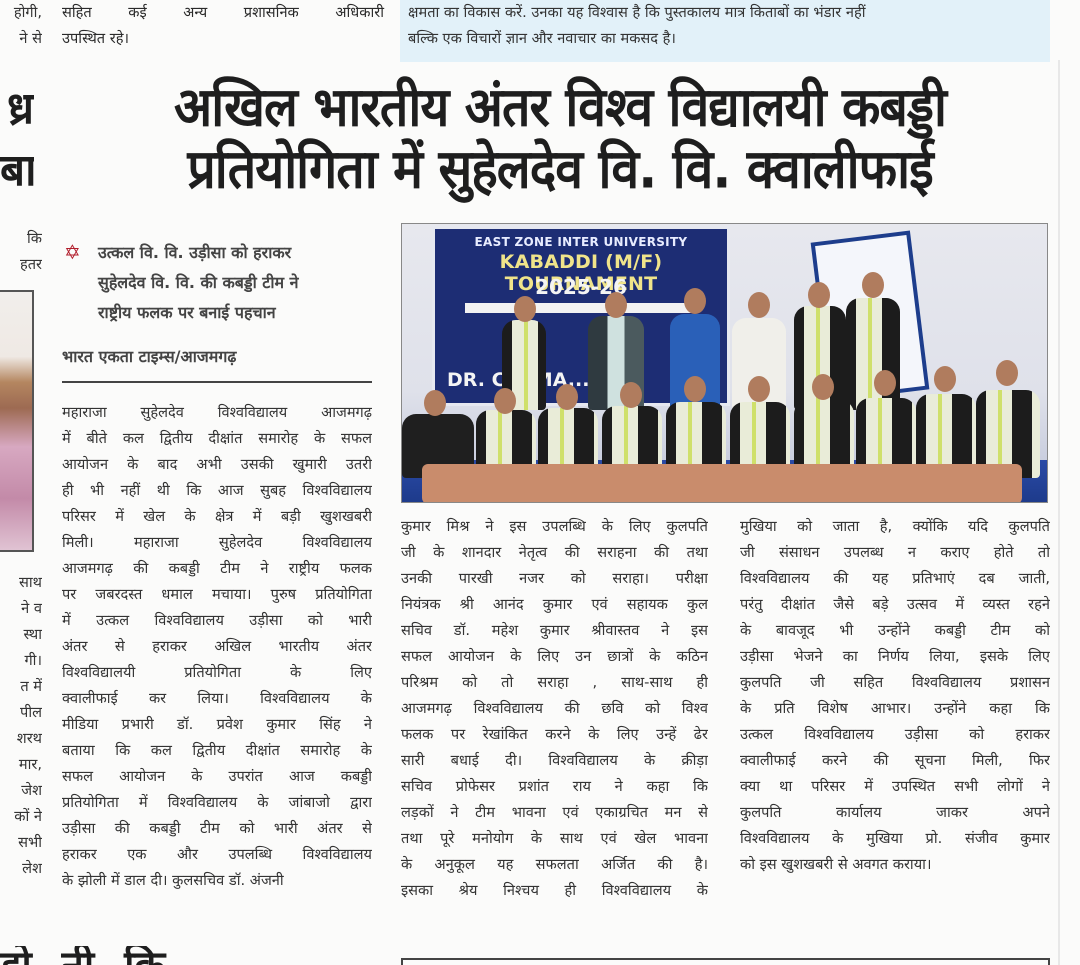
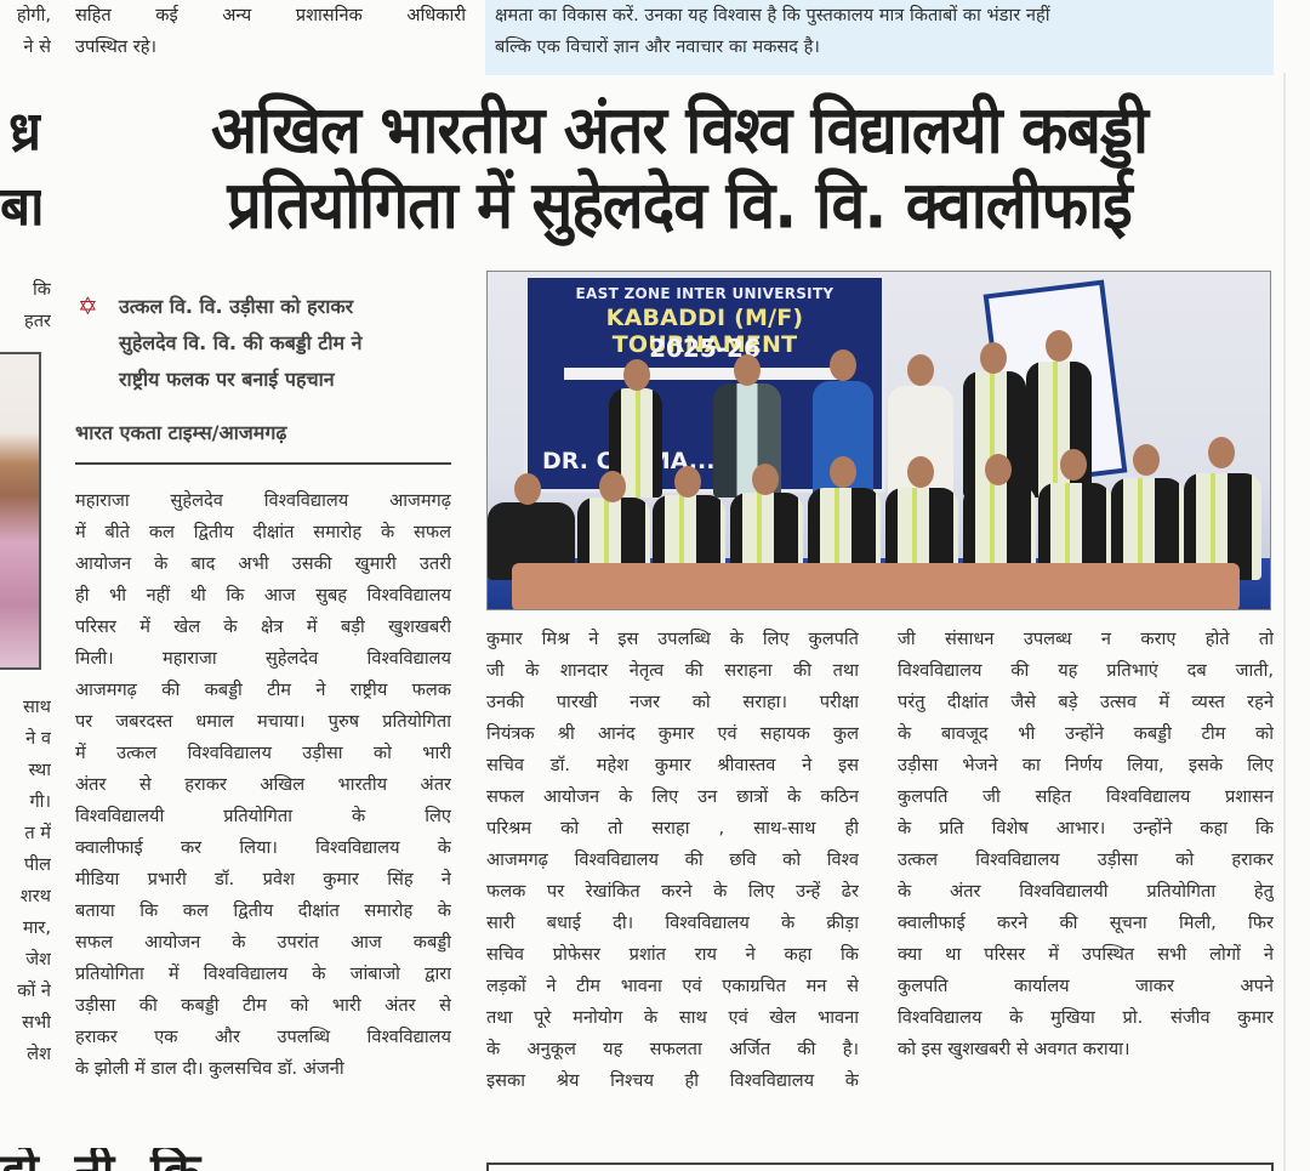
  होगी,
  ने से
  सहित कई अन्य प्रशासनिक अधिकारी
  उपस्थित रहे।
  क्षमता का विकास करें. उनका यह विश्वास है कि पुस्तकालय मात्र किताबों का भंडार नहीं
  बल्कि एक विचारों ज्ञान और नवाचार का मकसद है।
  ध्र
  बा
  अखिल भारतीय अंतर विश्व विद्यालयी कबड्डी
  प्रतियोगिता में सुहेलदेव वि. वि. क्वालीफाई
  कि
  हतर
  साथ
  ने व
  स्था
  गी।
  त में
  पील
  शरथ
  मार,
  जेश
  कों ने
  सभी
  लेश
  ✡
  उत्कल वि. वि. उड़ीसा को हराकर
  सुहेलदेव वि. वि. की कबड्डी टीम ने
  राष्ट्रीय फलक पर बनाई पहचान
  भारत एकता टाइम्स/आजमगढ़
  EAST ZONE INTER UNIVERSITY
  KABADDI (M/F) TOURNAMENT
  2025-26
  महाराजा सुहेलदेव विश्वविद्यालय आजमगढ़
  में बीते कल द्वितीय दीक्षांत समारोह के सफल
  आयोजन के बाद अभी उसकी खुमारी उतरी
  ही भी नहीं थी कि आज सुबह विश्वविद्यालय
  परिसर में खेल के क्षेत्र में बड़ी खुशखबरी
  मिली। महाराजा सुहेलदेव विश्वविद्यालय
  आजमगढ़ की कबड्डी टीम ने राष्ट्रीय फलक
  पर जबरदस्त धमाल मचाया। पुरुष प्रतियोगिता
  में उत्कल विश्वविद्यालय उड़ीसा को भारी
  अंतर से हराकर अखिल भारतीय अंतर
  विश्वविद्यालयी प्रतियोगिता के लिए
  क्वालीफाई कर लिया। विश्वविद्यालय के
  मीडिया प्रभारी डॉ. प्रवेश कुमार सिंह ने
  बताया कि कल द्वितीय दीक्षांत समारोह के
  सफल आयोजन के उपरांत आज कबड्डी
  प्रतियोगिता में विश्वविद्यालय के जांबाजो द्वारा
  उड़ीसा की कबड्डी टीम को भारी अंतर से
  हराकर एक और उपलब्धि विश्वविद्यालय
  के झोली में डाल दी। कुलसचिव डॉ. अंजनी
  कुमार मिश्र ने इस उपलब्धि के लिए कुलपति
  जी के शानदार नेतृत्व की सराहना की तथा
  उनकी पारखी नजर को सराहा। परीक्षा
  नियंत्रक श्री आनंद कुमार एवं सहायक कुल
  सचिव डॉ. महेश कुमार श्रीवास्तव ने इस
  सफल आयोजन के लिए उन छात्रों के कठिन
  परिश्रम को तो सराहा , साथ-साथ ही
  आजमगढ़ विश्वविद्यालय की छवि को विश्व
  फलक पर रेखांकित करने के लिए उन्हें ढेर
  सारी बधाई दी। विश्वविद्यालय के क्रीड़ा
  सचिव प्रोफेसर प्रशांत राय ने कहा कि
  लड़कों ने टीम भावना एवं एकाग्रचित मन से
  तथा पूरे मनोयोग के साथ एवं खेल भावना
  के अनुकूल यह सफलता अर्जित की है।
  इसका श्रेय निश्चय ही विश्वविद्यालय के
- मुखिया को जाता है, क्योंकि यदि कुलपति
  जी संसाधन उपलब्ध न कराए होते तो
  विश्वविद्यालय की यह प्रतिभाएं दब जाती,
  परंतु दीक्षांत जैसे बड़े उत्सव में व्यस्त रहने
  के बावजूद भी उन्होंने कबड्डी टीम को
  उड़ीसा भेजने का निर्णय लिया, इसके लिए
  कुलपति जी सहित विश्वविद्यालय प्रशासन
  के प्रति विशेष आभार। उन्होंने कहा कि
  उत्कल विश्वविद्यालय उड़ीसा को हराकर
+ के अंतर विश्वविद्यालयी प्रतियोगिता हेतु
  क्वालीफाई करने की सूचना मिली, फिर
  क्या था परिसर में उपस्थित सभी लोगों ने
  कुलपति कार्यालय जाकर अपने
  विश्वविद्यालय के मुखिया प्रो. संजीव कुमार
  को इस खुशखबरी से अवगत कराया।
